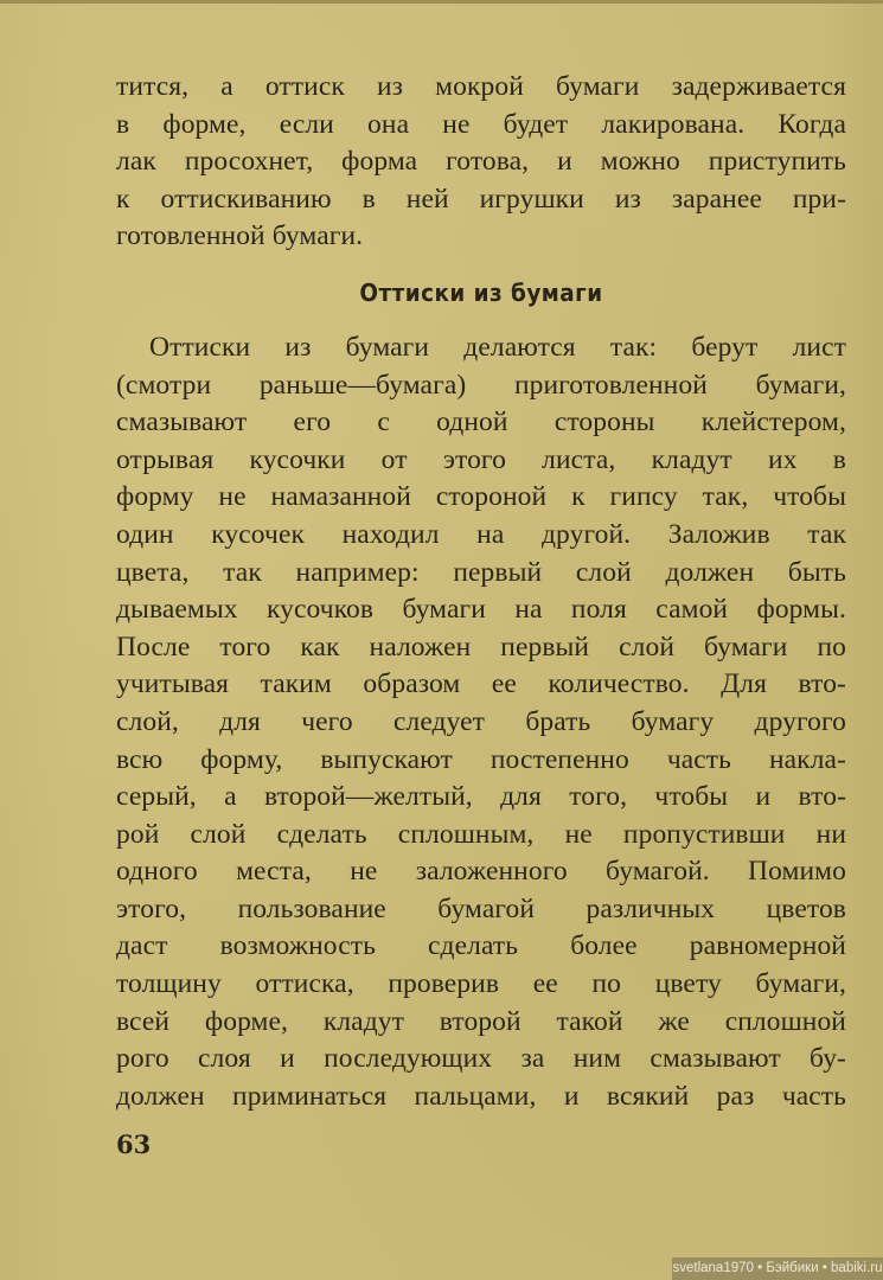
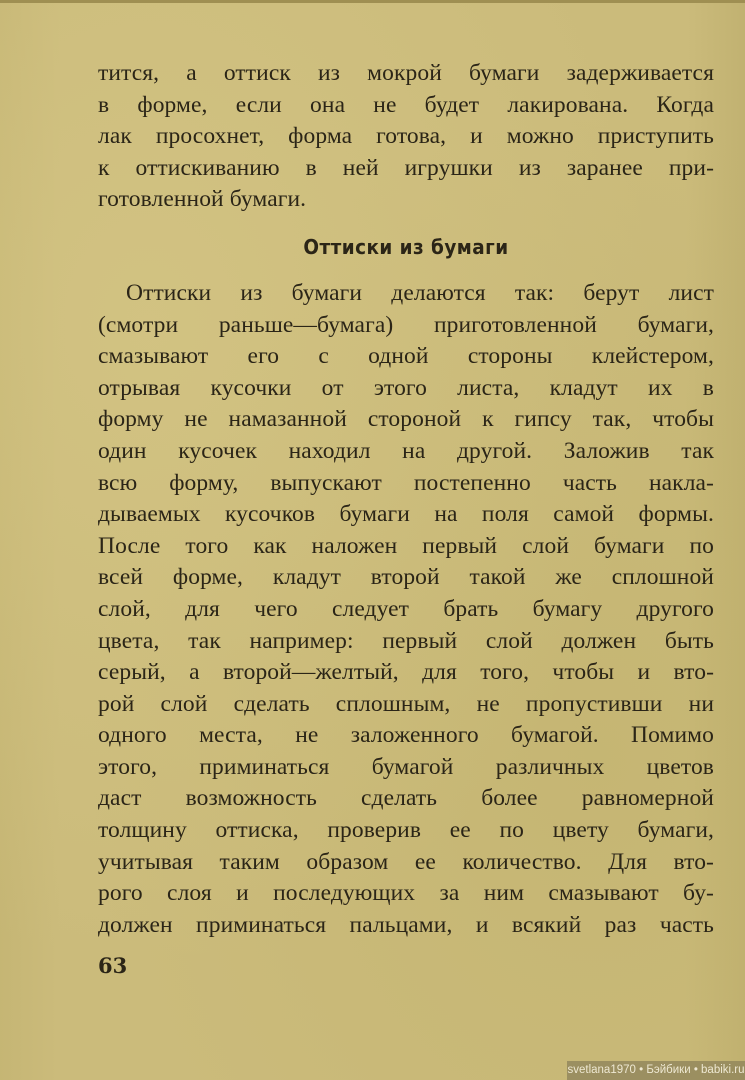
  тится, а оттиск из мокрой бумаги задерживается
  в форме, если она не будет лакирована. Когда
  лак просохнет, форма готова, и можно приступить
  к оттискиванию в ней игрушки из заранее при-
  готовленной бумаги.
  Оттиски из бумаги
  Оттиски из бумаги делаются так: берут лист
  (смотри раньше—бумага) приготовленной бумаги,
  смазывают его с одной стороны клейстером,
  отрывая кусочки от этого листа, кладут их в
  форму не намазанной стороной к гипсу так, чтобы
  один кусочек находил на другой. Заложив так
- цвета, так например: первый слой должен быть
+ всю форму, выпускают постепенно часть накла-
  дываемых кусочков бумаги на поля самой формы.
  После того как наложен первый слой бумаги по
- учитывая таким образом ее количество. Для вто-
+ всей форме, кладут второй такой же сплошной
  слой, для чего следует брать бумагу другого
- всю форму, выпускают постепенно часть накла-
+ цвета, так например: первый слой должен быть
  серый, а второй—желтый, для того, чтобы и вто-
  рой слой сделать сплошным, не пропустивши ни
  одного места, не заложенного бумагой. Помимо
- этого, пользование бумагой различных цветов
+ этого, приминаться бумагой различных цветов
  даст возможность сделать более равномерной
  толщину оттиска, проверив ее по цвету бумаги,
- всей форме, кладут второй такой же сплошной
+ учитывая таким образом ее количество. Для вто-
  рого слоя и последующих за ним смазывают бу-
  должен приминаться пальцами, и всякий раз часть
  63
  svetlana1970 • Бэйбики • babiki.ru
